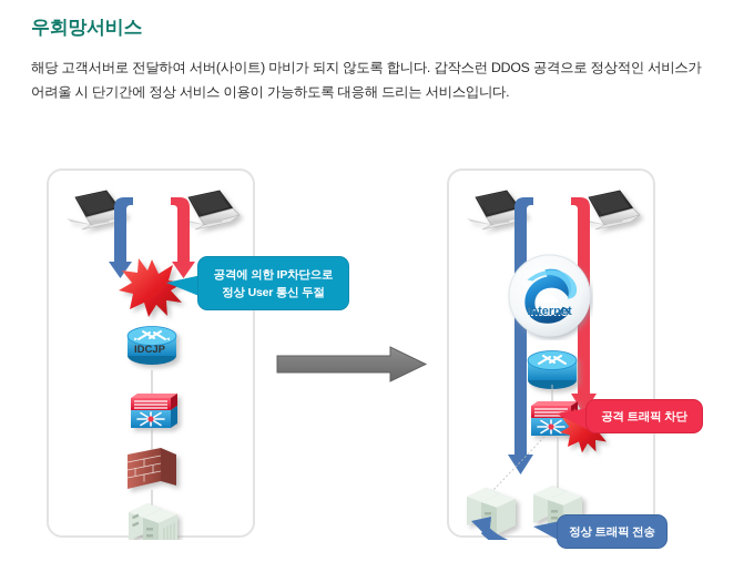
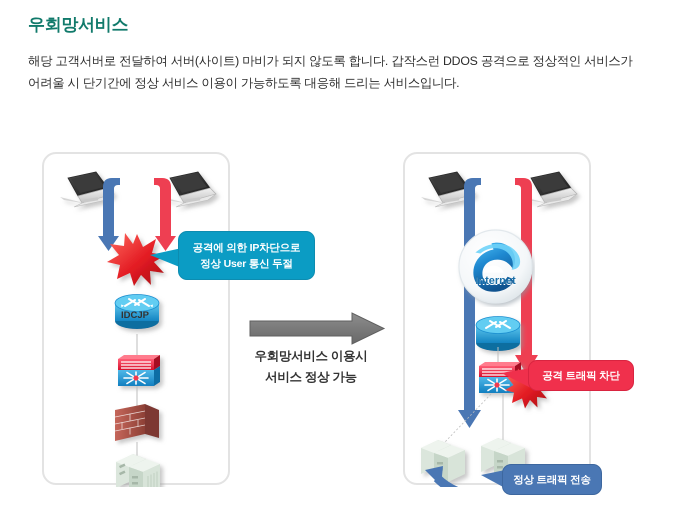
  우회망서비스
  해당 고객서버로 전달하여 서버(사이트) 마비가 되지 않도록 합니다. 갑작스런 DDOS 공격으로 정상적인 서비스가
  어려울 시 단기간에 정상 서비스 이용이 가능하도록 대응해 드리는 서비스입니다.
  IDCJP
  공격에 의한 IP차단으로
  정상 User 통신 두절
+ 우회망서비스 이용시
+ 서비스 정상 가능
  Internet
  공격 트래픽 차단
  정상 트래픽 전송
